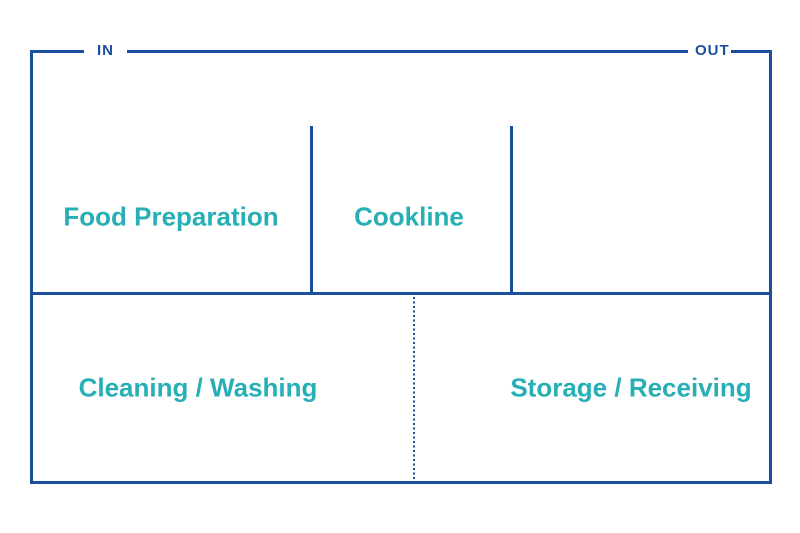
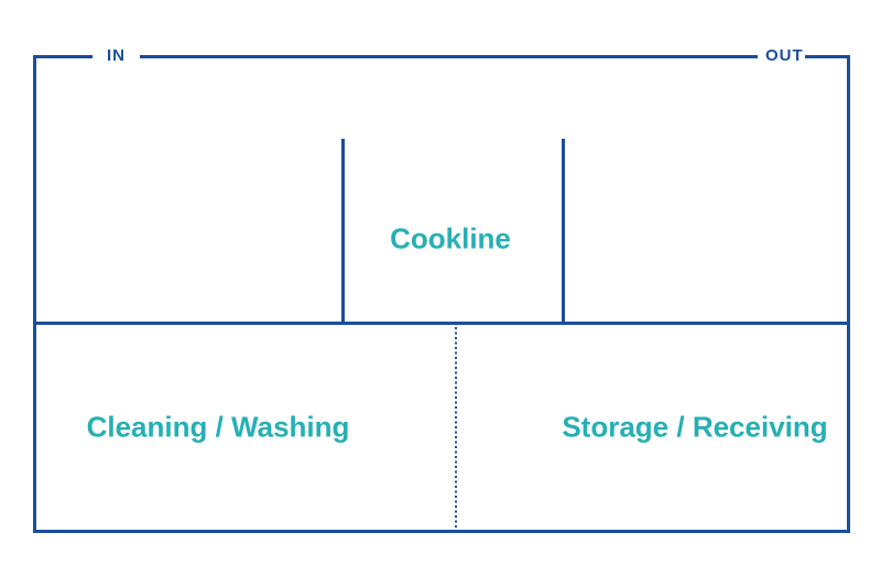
  IN
  OUT
- Food Preparation
  Cookline
  Cleaning / Washing
  Storage / Receiving
